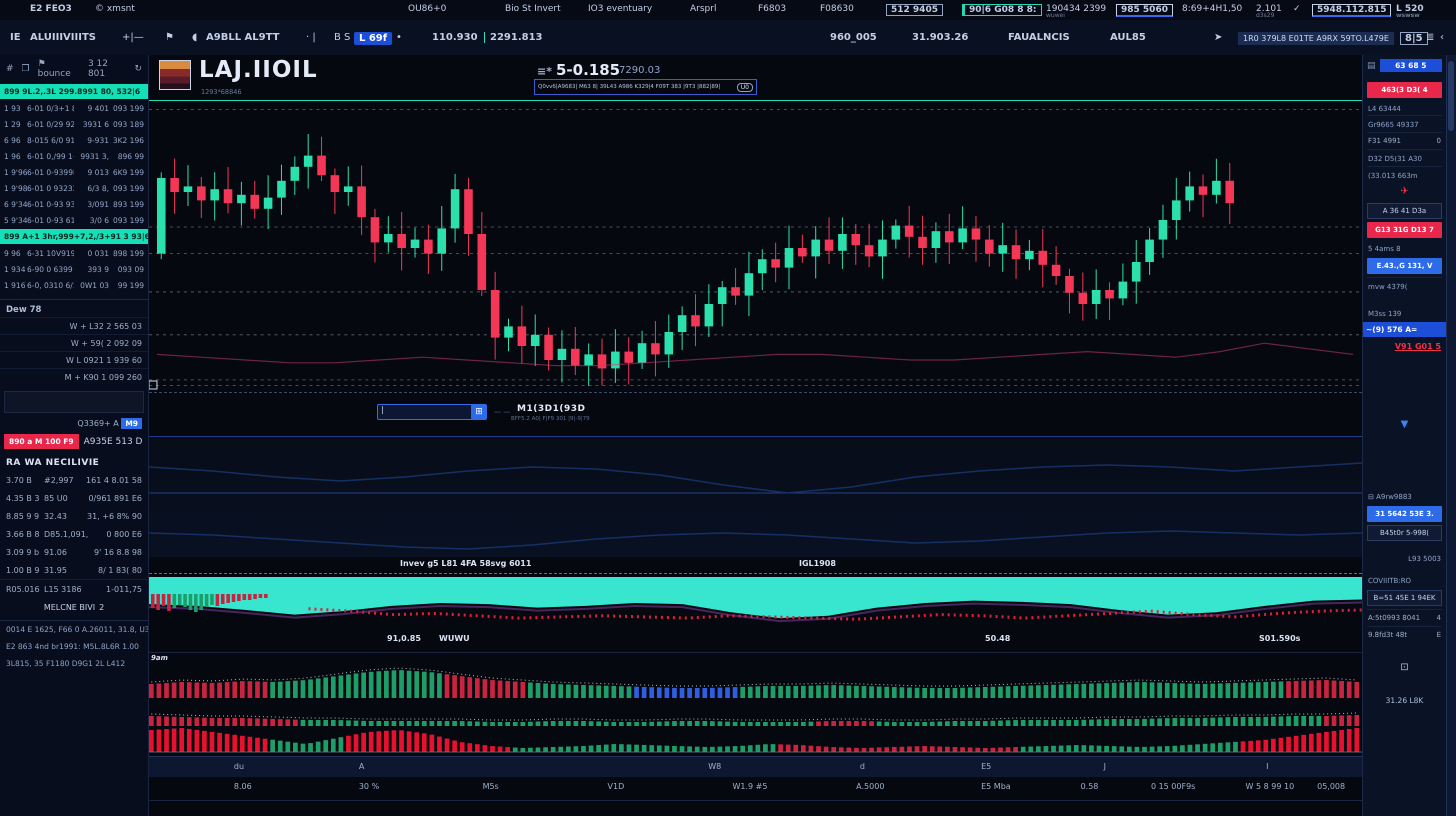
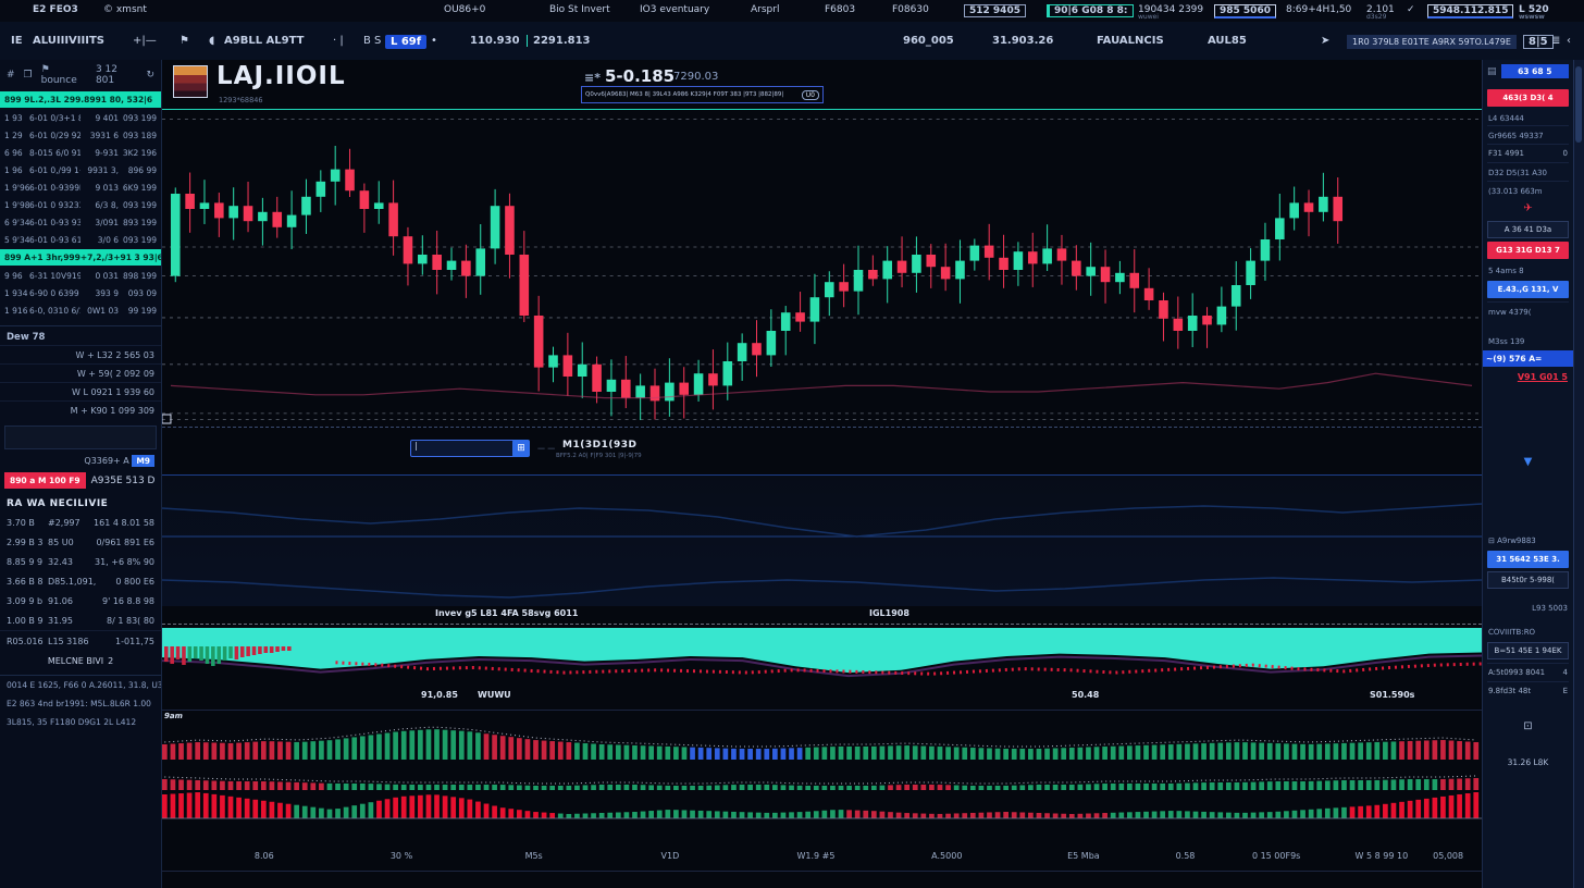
  E2 FEO3
  © xmsnt
  OU86+0
  Bio St Invert
  IO3 eventuary
  Arsprl
  F6803
  F08630
  512 9405
  90|6 G08 8 8:
  190434 2399
  985 5060
  8:69+4H1,50
  2.101
  ✓
  5948.112.815
  L 520
  IE
  ALUIIIVIIITS
  +|—
  ⚑
  ◖
  A9BLL AL9TT
  · |
  B S
  L 69f
  •
  110.930
  2291.813
  960_005
  31.903.26
  FAUALNCIS
  AUL85
  ➤
  1R0 379L8 E01TE A9RX 59TO.L479E
  8|5
  ≣
  ‹
  #
  ❐
  ⚑ bounce
  3 12 801
  ↻
  899 9L.2,.3L 299.8991 80, 532|6
  1 93
  6-01 0/3+1
  9 401
  093 199
  1 29
  6-01 0/29 92
  3931 6
  093 189
  6 96
  8-015 6/0 91
  9-931
  3K2 196
  1 96
  6-01 0,/99 1
  9931 3,
  896 99
  1 9'96
  6-01 0-9399
  9 013
  6K9 199
  1 9'98
  6-01 0 9323
  6/3 8,
  093 199
  6 9'34
  6-01 0-93 93
  3/091
  893 199
  5 9'34
  6-01 0-93 61
  3/0 6
  093 199
  899 A+1 3hr,999+7,2,/3+91 3 93|6
  9 96
  6-31 10V919
  0 031
  898 199
  1 934
  6-90 0 6399
  393 9
  093 09
  1 916
  6-0, 0310 6/
  0W1 03
  99 199
  Dew 78
  W + L32 2 565 03
  W + 59( 2 092 09
  W L 0921 1 939 60
- M + K90 1 099 260
+ M + K90 1 099 309
  Q3369+ A M9
  890 a M 100 F9
  A935E 513 D
  RA WA NECILIVIE
  3.70 B
  #2,997
  161 4 8.01 58
- 4.35 B 3
+ 2.99 B 3
  85 U0
  0/961 891 E6
  8.85 9 9
  32.43
  31, +6 8% 90
  3.66 B 8
  D85.1,09
  0 800 E6
  3.09 9 b
  91.06
  9' 16 8.8 98
  1.00 B 9
  31.95
  8/ 1 83( 80
  R05.016
  L15 3186
  1-011,75
  MELCNE BIVI
  2
  0014 E 1625, F66 0 A.26011, 31.8, U3
  E2 863 4nd br1991: M5L.8L6R 1.00
  3L815, 35 F1180 D9G1 2L L412
  LAJ.IIOIL
  1293*68846
  ≡* 5-0.185
  7290.03
  |
  ⊞
  — —
  M1(3D1(93D
  Invev g5 L81 4FA 58svg 6011
  IGL1908
  91,0.85
  WUWU
  50.48
  S01.590s
  9am
- du
- A
- W8
- d
- E5
- J
- I
  8.06
  30 %
  M5s
  V1D
  W1.9 #5
  A.5000
  E5 Mba
  0.58
  0 15 00F9s
  W 5 8 99 10
  05,008
  ▤
  63 68 5
  463(3 D3( 4
  L4 63444
  Gr9665 49337
  F31 4991
  0
  D32 D5(31 A30
  (33.013 663m
  ✈
  A 36 41 D3a
  G13 31G D13 7
  5 4ams 8
  E.43.,G 131, V
  mvw 4379(
  M3ss 139
  ~(9) 576 A=
  V91 G01 5
  ▼
  ⊟ A9rw9883
  31 5642 53E 3.
  B45t0r 5-998(
  L93 5003
  COVIIITB:RO
  B=51 45E 1 94EK
  A:5t0993 8041
  4
  9.8fd3t 48t
  E
  ⊡
  31.26 L8K
